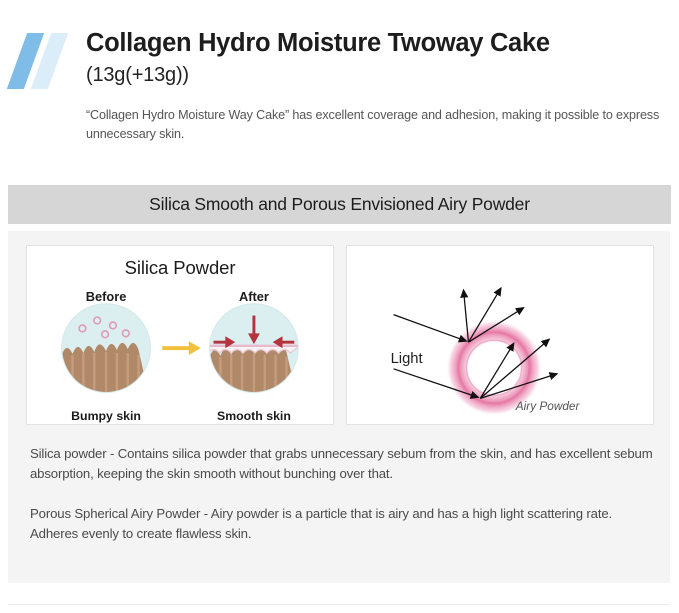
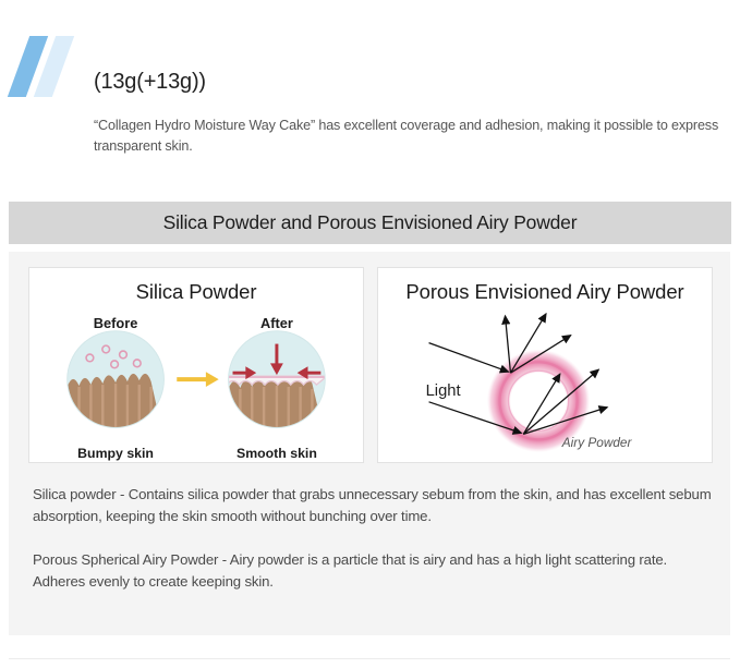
- Collagen Hydro Moisture Twoway Cake
  (13g(+13g))
- “Collagen Hydro Moisture Way Cake” has excellent coverage and adhesion, making it possible to express unnecessary skin.
+ “Collagen Hydro Moisture Way Cake” has excellent coverage and adhesion, making it possible to express transparent skin.
- Silica Smooth and Porous Envisioned Airy Powder
+ Silica Powder and Porous Envisioned Airy Powder
  Silica Powder
  Before
  After
  Bumpy skin
  Smooth skin
+ Porous Envisioned Airy Powder
  Light
  Airy Powder
- Silica powder - Contains silica powder that grabs unnecessary sebum from the skin, and has excellent sebum absorption, keeping the skin smooth without bunching over that.
+ Silica powder - Contains silica powder that grabs unnecessary sebum from the skin, and has excellent sebum absorption, keeping the skin smooth without bunching over time.
- Porous Spherical Airy Powder - Airy powder is a particle that is airy and has a high light scattering rate. Adheres evenly to create flawless skin.
+ Porous Spherical Airy Powder - Airy powder is a particle that is airy and has a high light scattering rate. Adheres evenly to create keeping skin.
